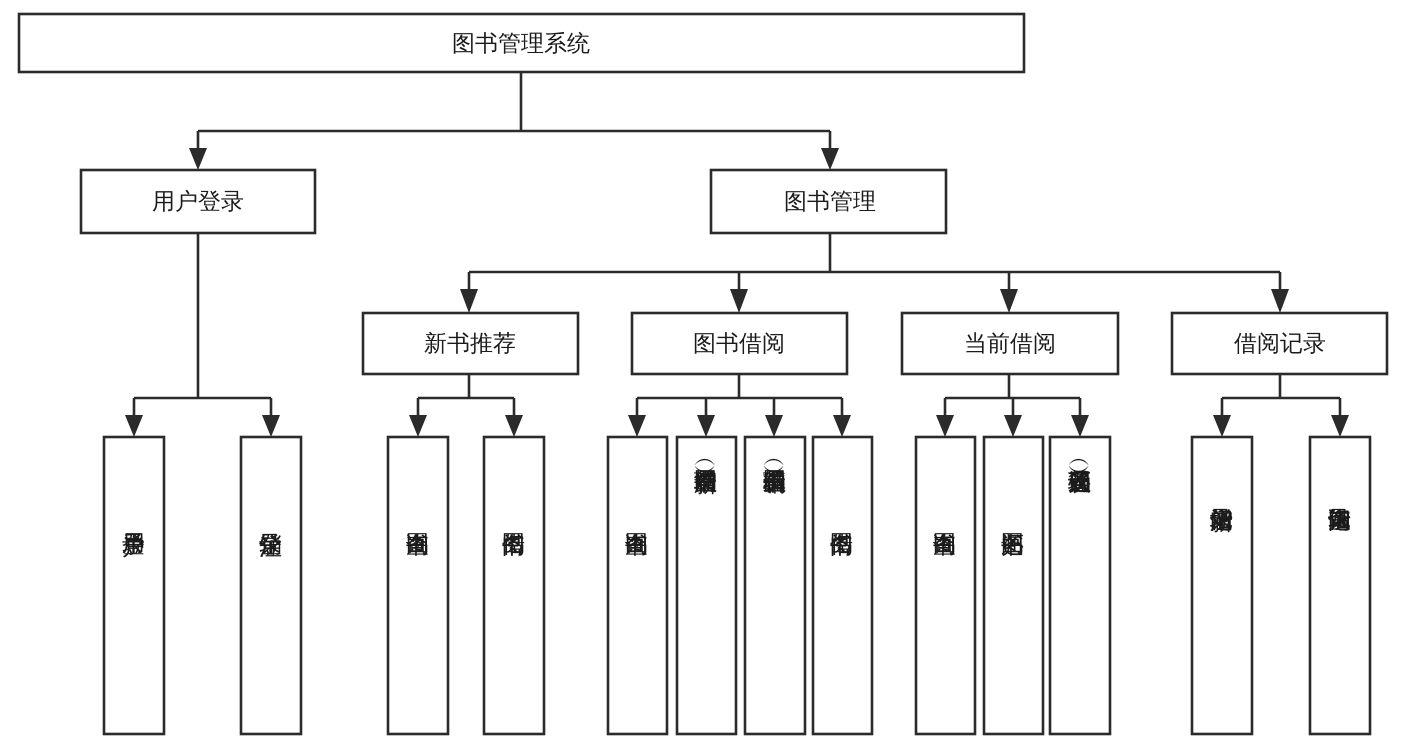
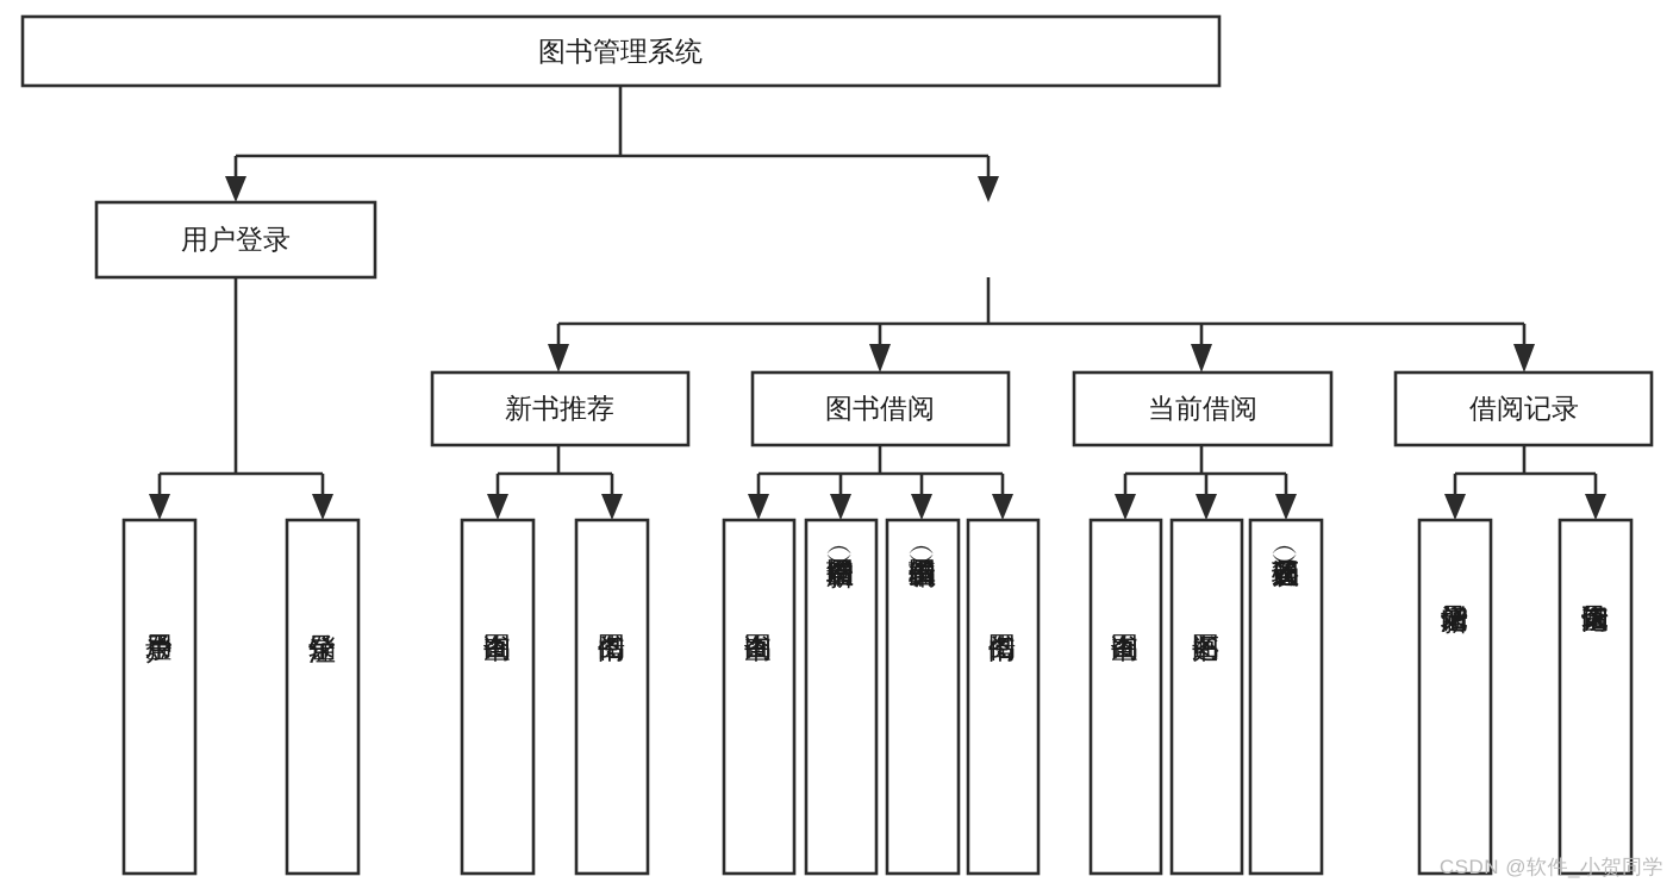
  图书管理系统
  用户登录
- 图书管理
  新书推荐
  图书借阅
  当前借阅
  借阅记录
+ CSDN @软件_小贺同学
